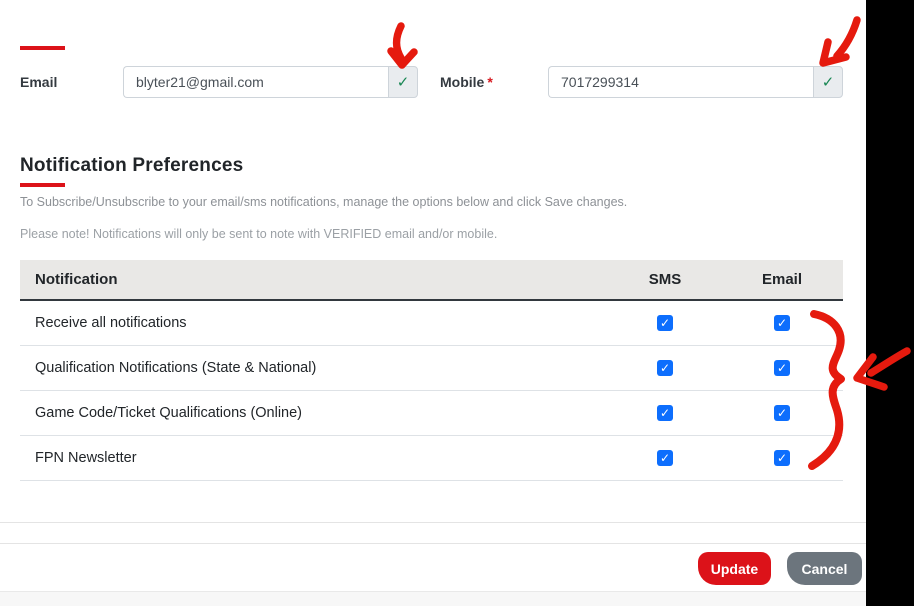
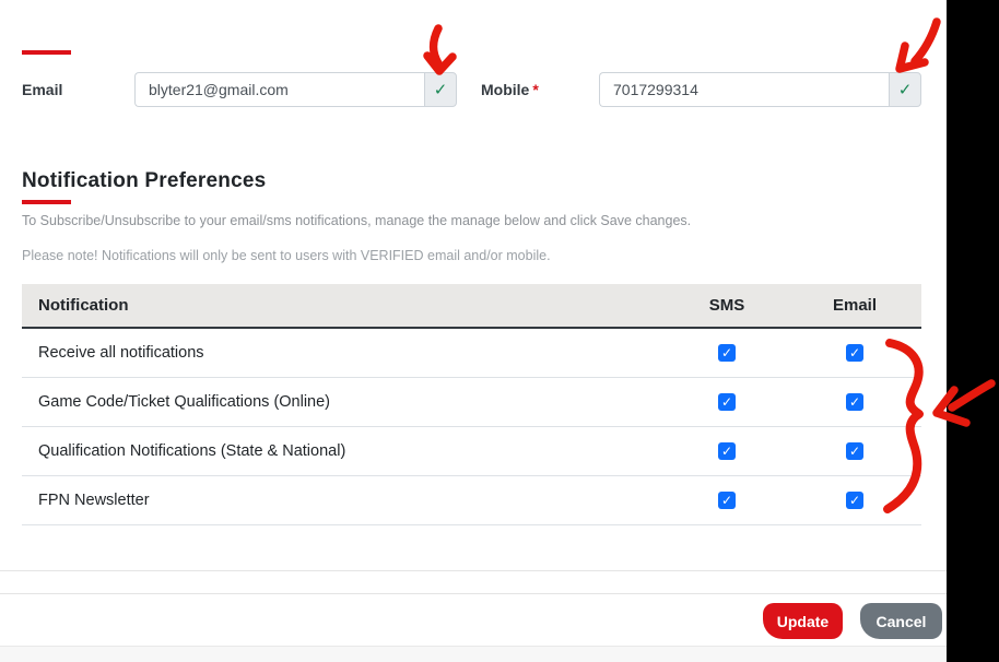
  Email
  blyter21@gmail.com
  ✓
  Mobile *
  7017299314
  ✓
  Notification Preferences
- To Subscribe/Unsubscribe to your email/sms notifications, manage the options below and click Save changes.
+ To Subscribe/Unsubscribe to your email/sms notifications, manage the manage below and click Save changes.
- Please note! Notifications will only be sent to note with VERIFIED email and/or mobile.
+ Please note! Notifications will only be sent to users with VERIFIED email and/or mobile.
  Notification
  SMS
  Email
  Receive all notifications
  ✓
  ✓
- Qualification Notifications (State & National)
+ Game Code/Ticket Qualifications (Online)
  ✓
  ✓
- Game Code/Ticket Qualifications (Online)
+ Qualification Notifications (State & National)
  ✓
  ✓
  FPN Newsletter
  ✓
  ✓
  Update
  Cancel
